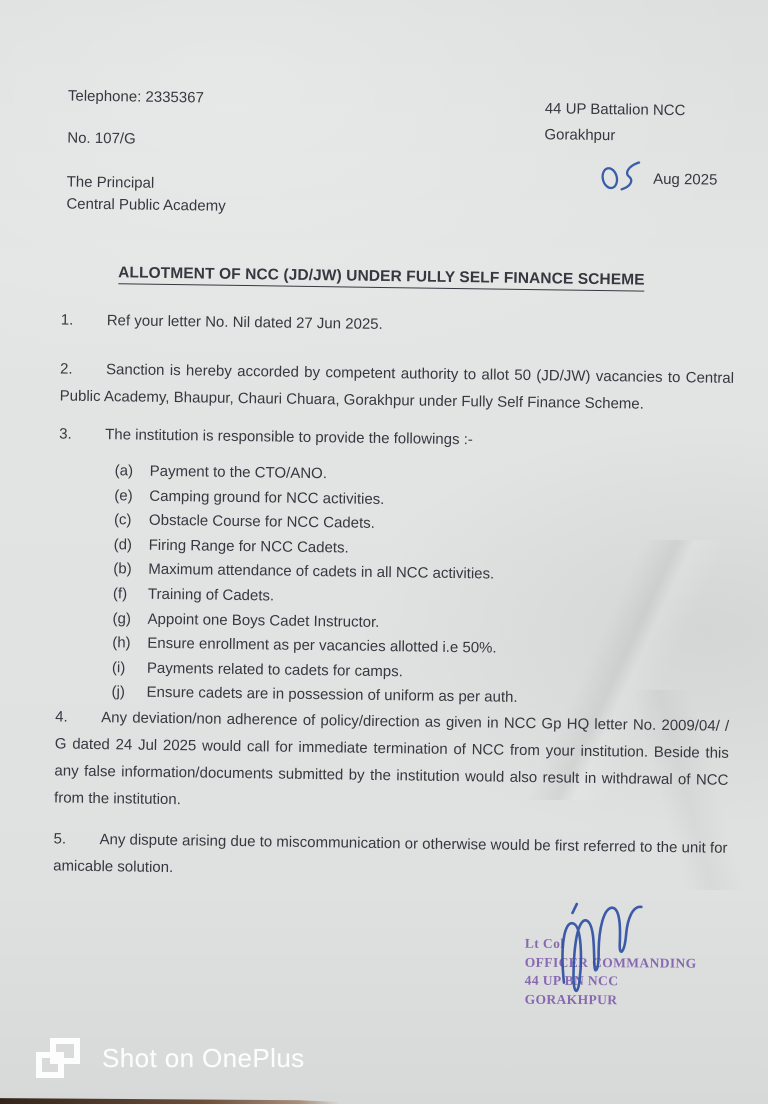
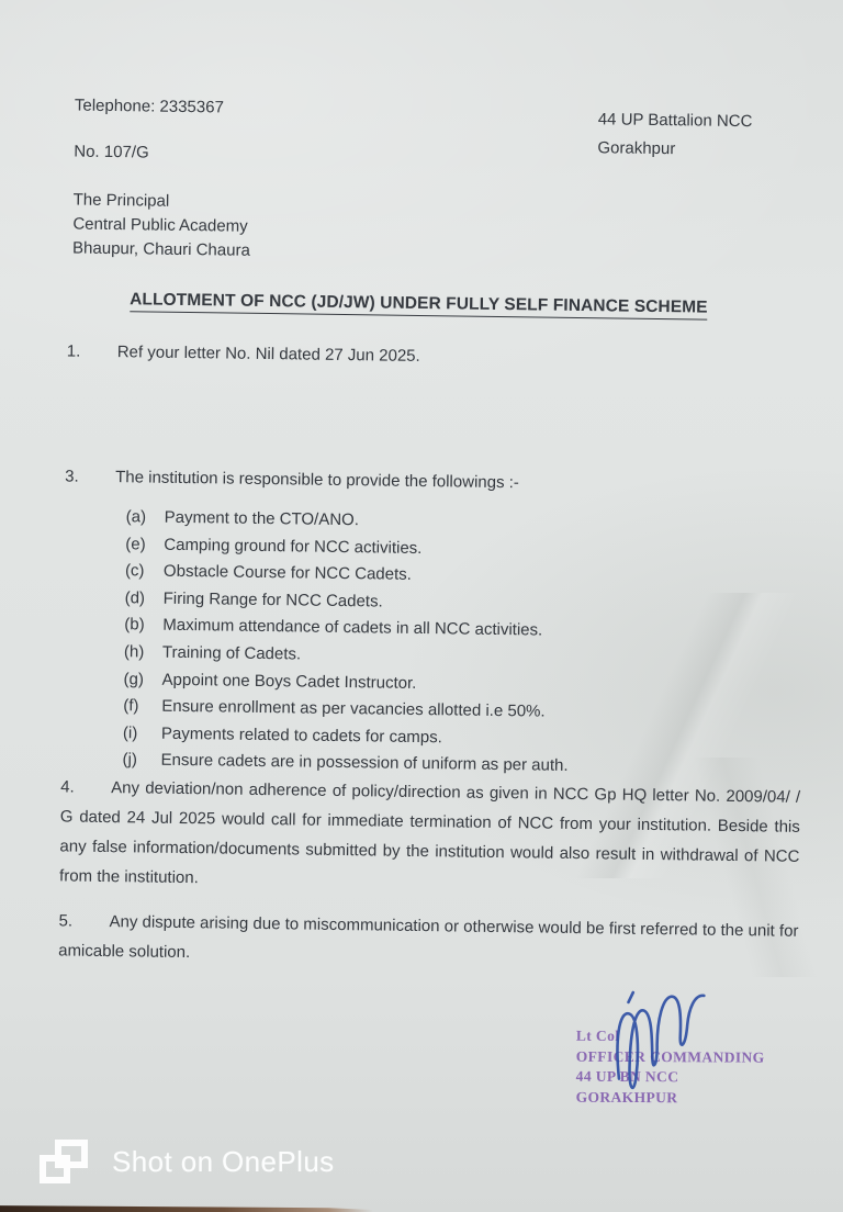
  Telephone: 2335367
  44 UP Battalion NCC
  Gorakhpur
  No. 107/G
- Aug 2025
  The Principal
  Central Public Academy
+ Bhaupur, Chauri Chaura
  ALLOTMENT OF NCC (JD/JW) UNDER FULLY SELF FINANCE SCHEME
  1. Ref your letter No. Nil dated 27 Jun 2025.
- 2. Sanction is hereby accorded by competent authority to allot 50 (JD/JW) vacancies to Central Public Academy, Bhaupur, Chauri Chuara, Gorakhpur under Fully Self Finance Scheme.
  3. The institution is responsible to provide the followings :-
  (a) Payment to the CTO/ANO.
  (e) Camping ground for NCC activities.
  (c) Obstacle Course for NCC Cadets.
  (d) Firing Range for NCC Cadets.
  (b) Maximum attendance of cadets in all NCC activities.
- (f) Training of Cadets.
+ (h) Training of Cadets.
  (g) Appoint one Boys Cadet Instructor.
- (h) Ensure enrollment as per vacancies allotted i.e 50%.
+ (f) Ensure enrollment as per vacancies allotted i.e 50%.
  (i) Payments related to cadets for camps.
  (j) Ensure cadets are in possession of uniform as per auth.
  4. Any deviation/non adherence of policy/direction as given in NCC Gp HQ letter No. 2009/04/ / G dated 24 Jul 2025 would call for immediate termination of NCC from your institution. Beside this any false information/documents submitted by the institution would also result in withdrawal of NCC from the institution.
  5. Any dispute arising due to miscommunication or otherwise would be first referred to the unit for amicable solution.
  Lt Co
  OFFIROMMANDING
  44 UP B NCC
  GORAKHPUR
  Shot on OnePlus
